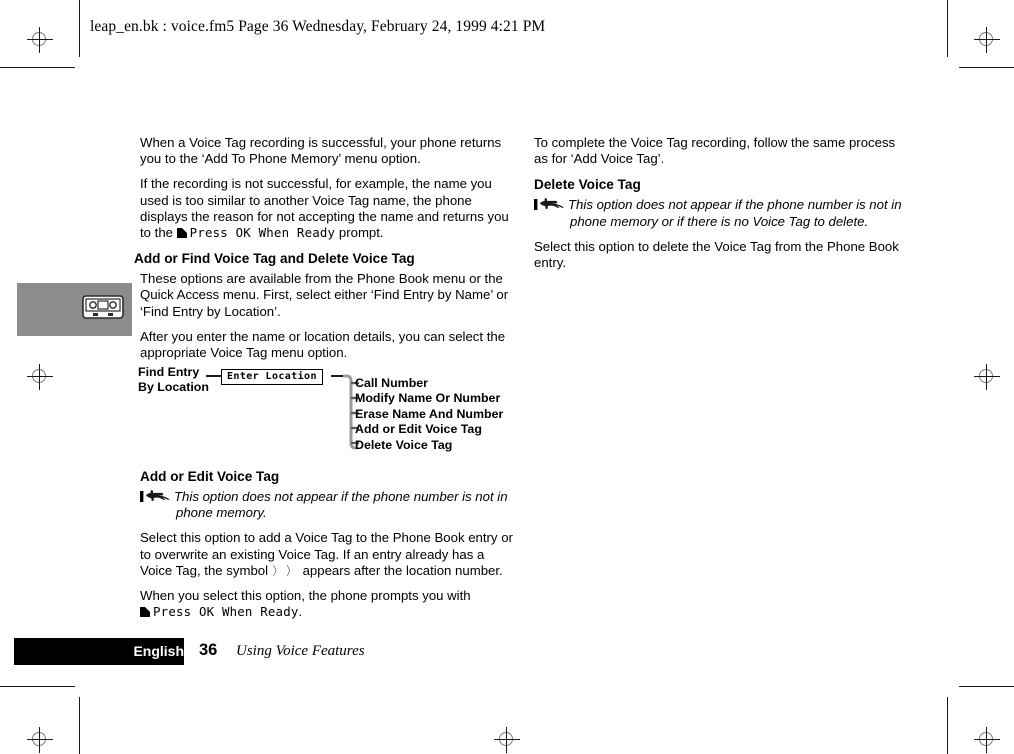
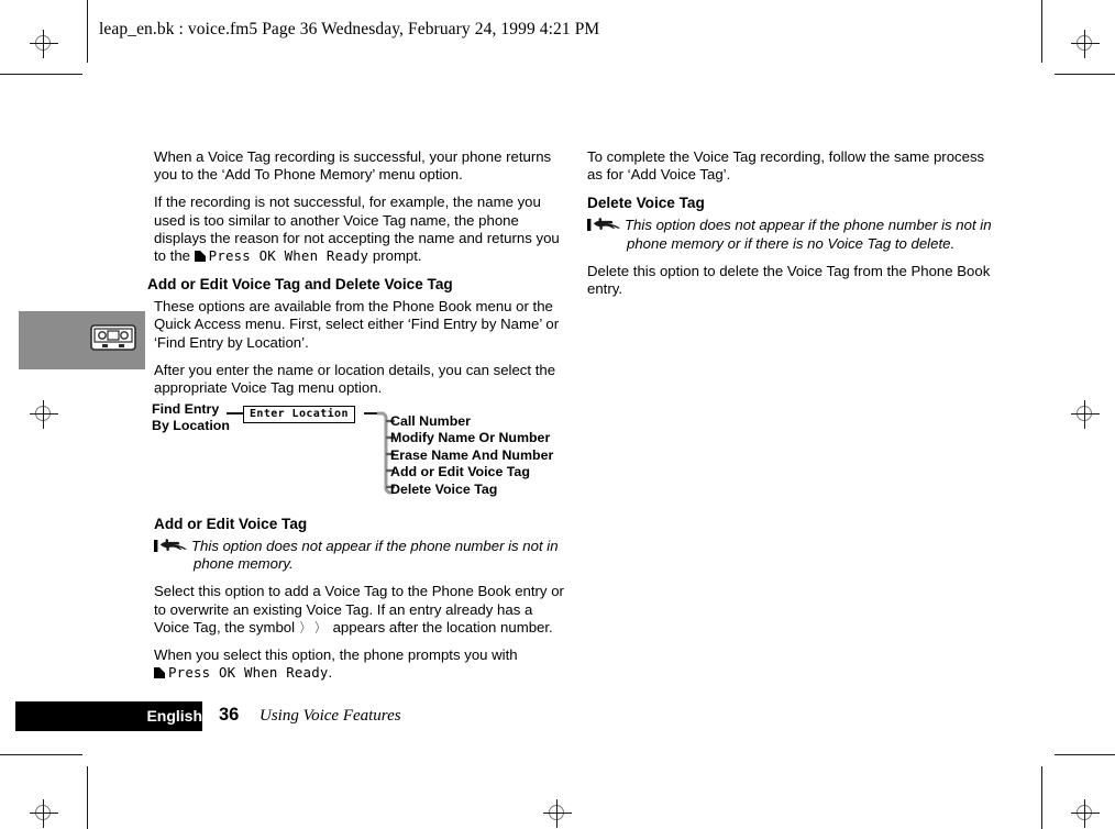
  leap_en.bk : voice.fm5 Page 36 Wednesday, February 24, 1999 4:21 PM
  When a Voice Tag recording is successful, your phone returns you to the ‘Add To Phone Memory’ menu option.
  If the recording is not successful, for example, the name you used is too similar to another Voice Tag name, the phone displays the reason for not accepting the name and returns you to the Press OK When Ready prompt.
- Add or Find Voice Tag and Delete Voice Tag
+ Add or Edit Voice Tag and Delete Voice Tag
  These options are available from the Phone Book menu or the Quick Access menu. First, select either ‘Find Entry by Name’ or ‘Find Entry by Location’.
  After you enter the name or location details, you can select the appropriate Voice Tag menu option.
  ‚
  Find Entry
  By Location
  Enter Location
  Call Number
  Modify Name Or Number
  Erase Name And Number
  Add or Edit Voice Tag
  Delete Voice Tag
  Add or Edit Voice Tag
  This option does not appear if the phone number is not in phone memory.
  Select this option to add a Voice Tag to the Phone Book entry or to overwrite an existing Voice Tag. If an entry already has a Voice Tag, the symbol 〉〉 appears after the location number.
  When you select this option, the phone prompts you with Press OK When Ready.
  To complete the Voice Tag recording, follow the same process as for ‘Add Voice Tag’.
  Delete Voice Tag
  This option does not appear if the phone number is not in phone memory or if there is no Voice Tag to delete.
- Select this option to delete the Voice Tag from the Phone Book entry.
+ Delete this option to delete the Voice Tag from the Phone Book entry.
  English
  36
  Using Voice Features
